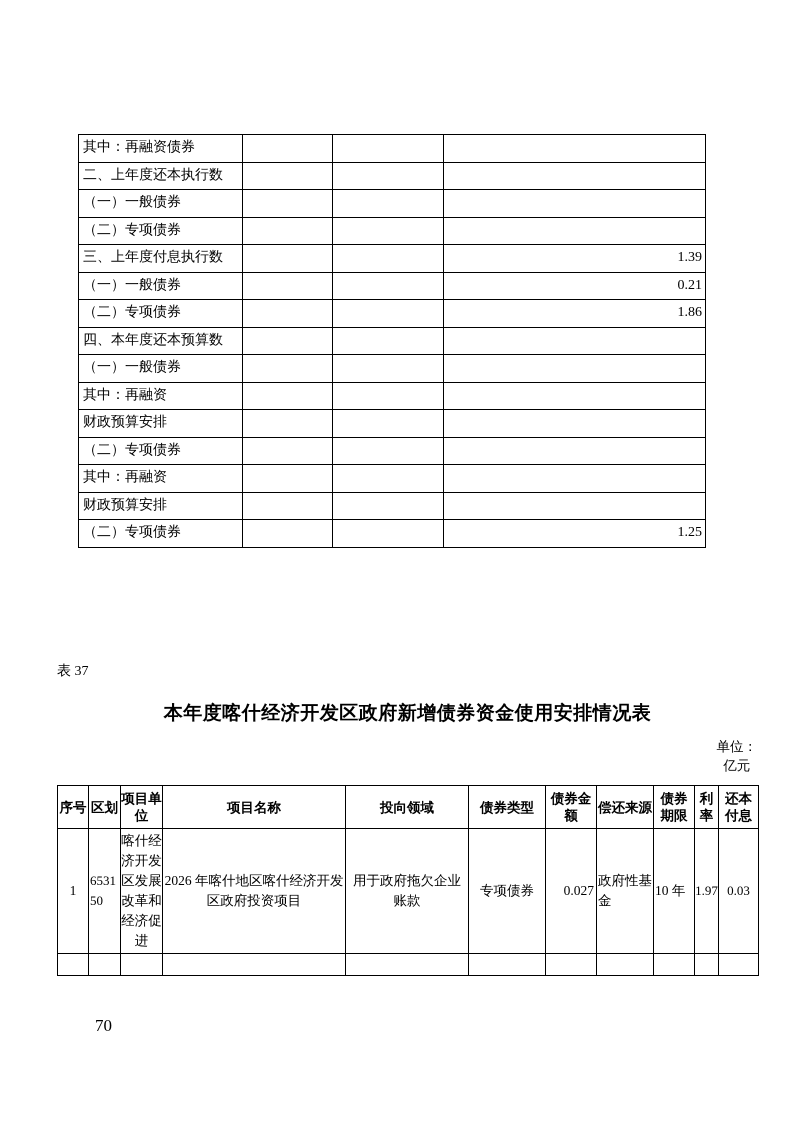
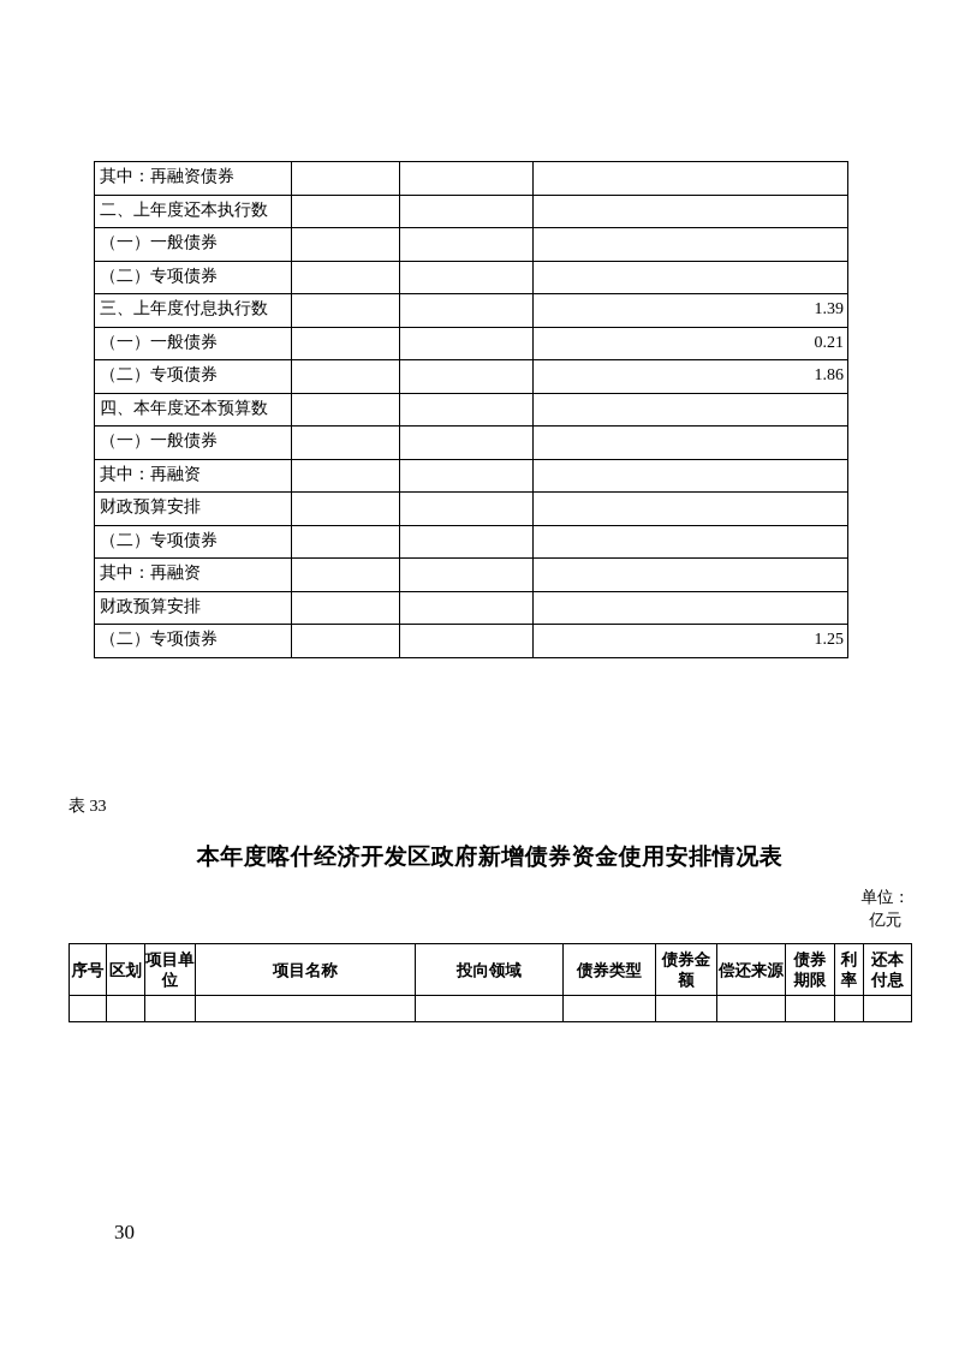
  其中：再融资债券
  二、上年度还本执行数
  （一）一般债券
  （二）专项债券
  三、上年度付息执行数			1.39
  （一）一般债券			0.21
  （二）专项债券			1.86
  四、本年度还本预算数
  （一）一般债券
  其中：再融资
  财政预算安排
  （二）专项债券
  其中：再融资
  财政预算安排
  （二）专项债券			1.25
- 表 37
+ 表 33
  本年度喀什经济开发区政府新增债券资金使用安排情况表
  单位：
  亿元
  序号	区划	项目单位	项目名称	投向领域	债券类型	债券金额	偿还来源	债券期限	利率	还本付息
- 1	653150	喀什经济开发区发展改革和经济促进	2026 年喀什地区喀什经济开发区政府投资项目	用于政府拖欠企业账款	专项债券	0.027	政府性基金	10 年	1.97	0.03
- 70
+ 30
